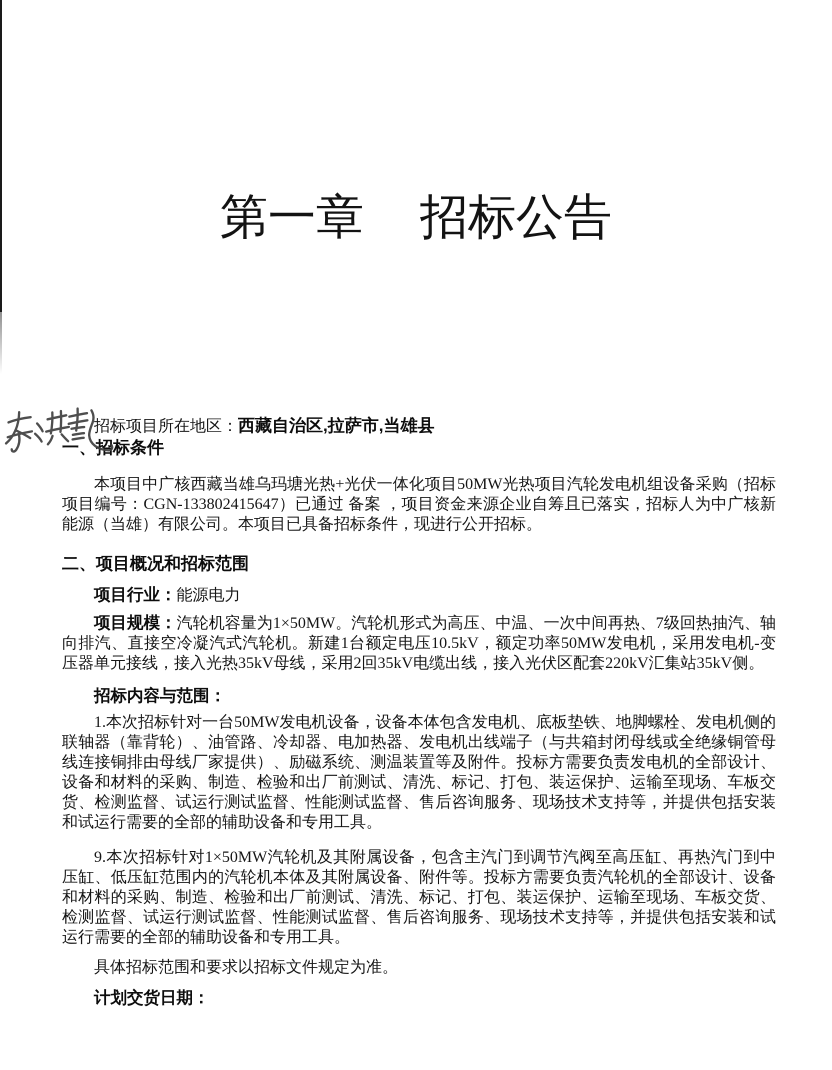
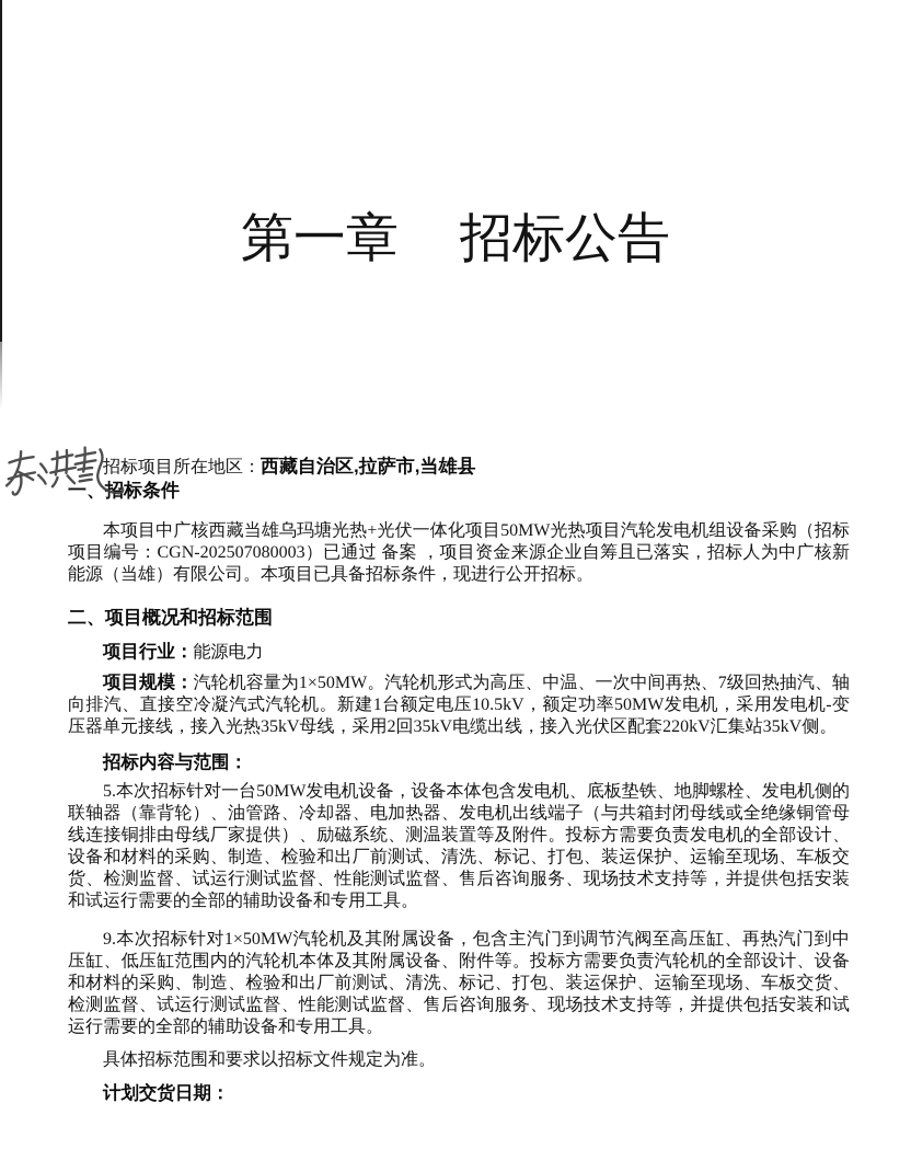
  第一章
  招标公告
  招标项目所在地区：西藏自治区,拉萨市,当雄县
  一、招标条件
- 本项目中广核西藏当雄乌玛塘光热+光伏一体化项目50MW光热项目汽轮发电机组设备采购（招标项目编号：CGN-133802415647）已通过 备案 ，项目资金来源企业自筹且已落实，招标人为中广核新能源（当雄）有限公司。本项目已具备招标条件，现进行公开招标。
+ 本项目中广核西藏当雄乌玛塘光热+光伏一体化项目50MW光热项目汽轮发电机组设备采购（招标项目编号：CGN-202507080003）已通过 备案 ，项目资金来源企业自筹且已落实，招标人为中广核新能源（当雄）有限公司。本项目已具备招标条件，现进行公开招标。
  二、项目概况和招标范围
  项目行业：能源电力
  项目规模：汽轮机容量为1×50MW。汽轮机形式为高压、中温、一次中间再热、7级回热抽汽、轴向排汽、直接空冷凝汽式汽轮机。新建1台额定电压10.5kV，额定功率50MW发电机，采用发电机-变压器单元接线，接入光热35kV母线，采用2回35kV电缆出线，接入光伏区配套220kV汇集站35kV侧。
  招标内容与范围：
- 1.本次招标针对一台50MW发电机设备，设备本体包含发电机、底板垫铁、地脚螺栓、发电机侧的联轴器（靠背轮）、油管路、冷却器、电加热器、发电机出线端子（与共箱封闭母线或全绝缘铜管母线连接铜排由母线厂家提供）、励磁系统、测温装置等及附件。投标方需要负责发电机的全部设计、设备和材料的采购、制造、检验和出厂前测试、清洗、标记、打包、装运保护、运输至现场、车板交货、检测监督、试运行测试监督、性能测试监督、售后咨询服务、现场技术支持等，并提供包括安装和试运行需要的全部的辅助设备和专用工具。
+ 5.本次招标针对一台50MW发电机设备，设备本体包含发电机、底板垫铁、地脚螺栓、发电机侧的联轴器（靠背轮）、油管路、冷却器、电加热器、发电机出线端子（与共箱封闭母线或全绝缘铜管母线连接铜排由母线厂家提供）、励磁系统、测温装置等及附件。投标方需要负责发电机的全部设计、设备和材料的采购、制造、检验和出厂前测试、清洗、标记、打包、装运保护、运输至现场、车板交货、检测监督、试运行测试监督、性能测试监督、售后咨询服务、现场技术支持等，并提供包括安装和试运行需要的全部的辅助设备和专用工具。
  9.本次招标针对1×50MW汽轮机及其附属设备，包含主汽门到调节汽阀至高压缸、再热汽门到中压缸、低压缸范围内的汽轮机本体及其附属设备、附件等。投标方需要负责汽轮机的全部设计、设备和材料的采购、制造、检验和出厂前测试、清洗、标记、打包、装运保护、运输至现场、车板交货、检测监督、试运行测试监督、性能测试监督、售后咨询服务、现场技术支持等，并提供包括安装和试运行需要的全部的辅助设备和专用工具。
  具体招标范围和要求以招标文件规定为准。
  计划交货日期：
